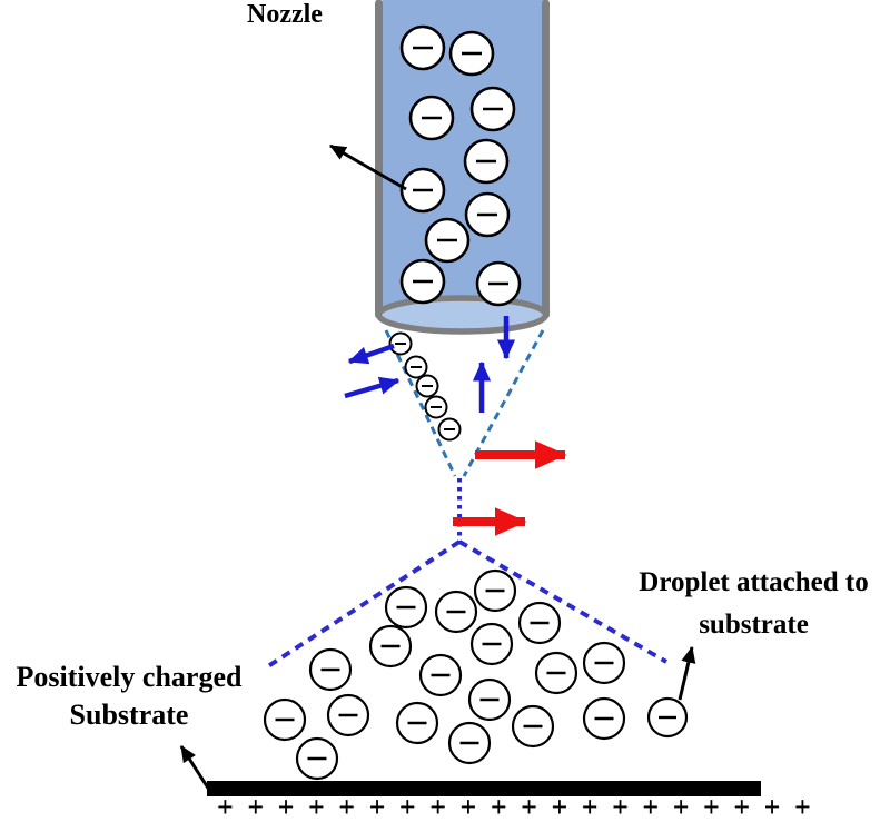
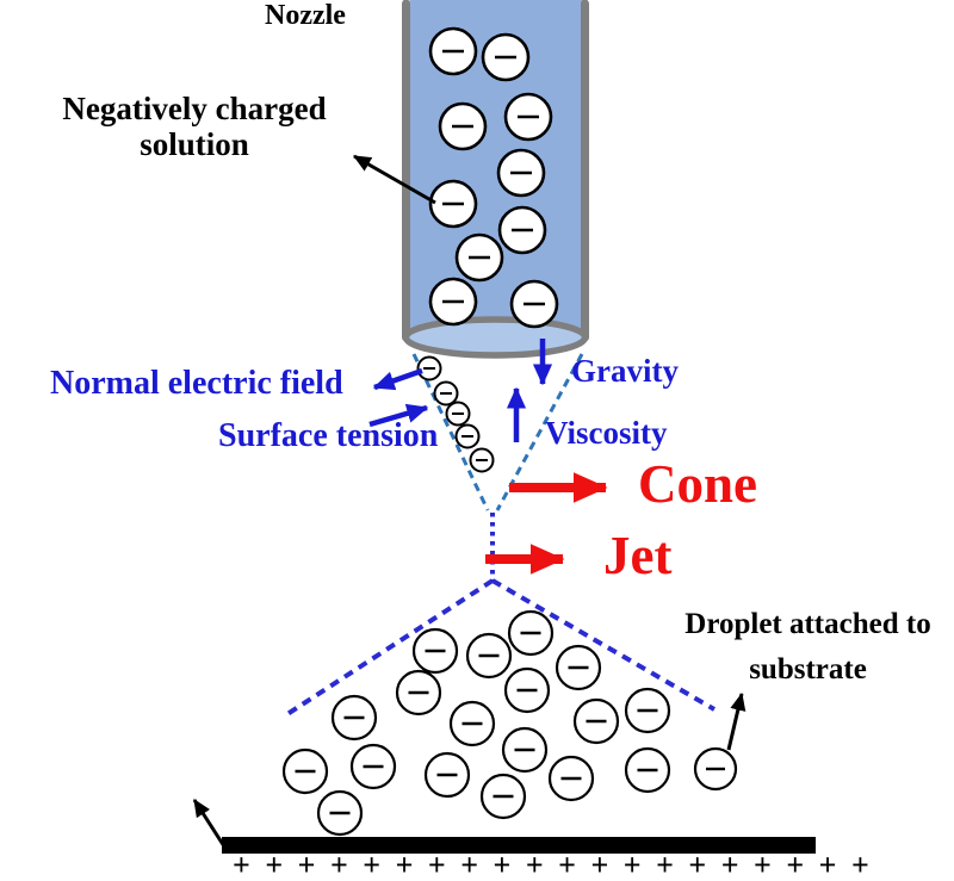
  Nozzle
+ Negatively charged solution
+ Normal electric field
+ Surface tension
+ Gravity
+ Viscosity
+ Cone
+ Jet
  Droplet attached to substrate
- Positively charged Substrate
  + + + + + + + + + + + + + + + + + + + +
